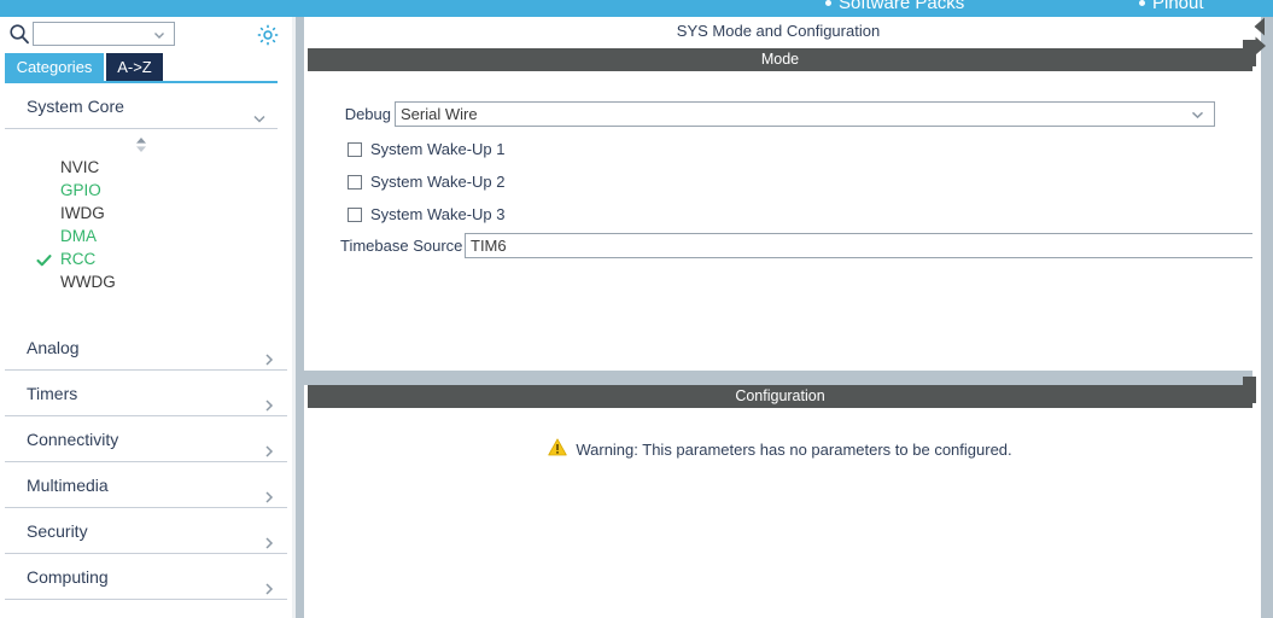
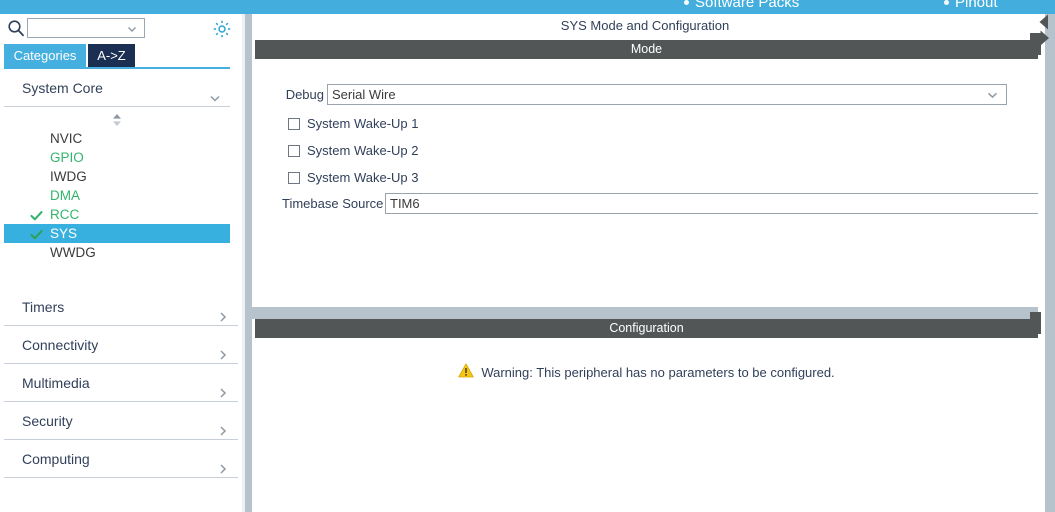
  Software Packs
  Pinout
  Categories
  A->Z
  System Core
  NVIC
  GPIO
  IWDG
  DMA
  RCC
+ SYS
  WWDG
- Analog
  Timers
  Connectivity
  Multimedia
  Security
  Computing
  SYS Mode and Configuration
  Mode
  Debug
  Serial Wire
  System Wake-Up 1
  System Wake-Up 2
  System Wake-Up 3
  Timebase Source
  TIM6
  Configuration
- Warning: This parameters has no parameters to be configured.
+ Warning: This peripheral has no parameters to be configured.
